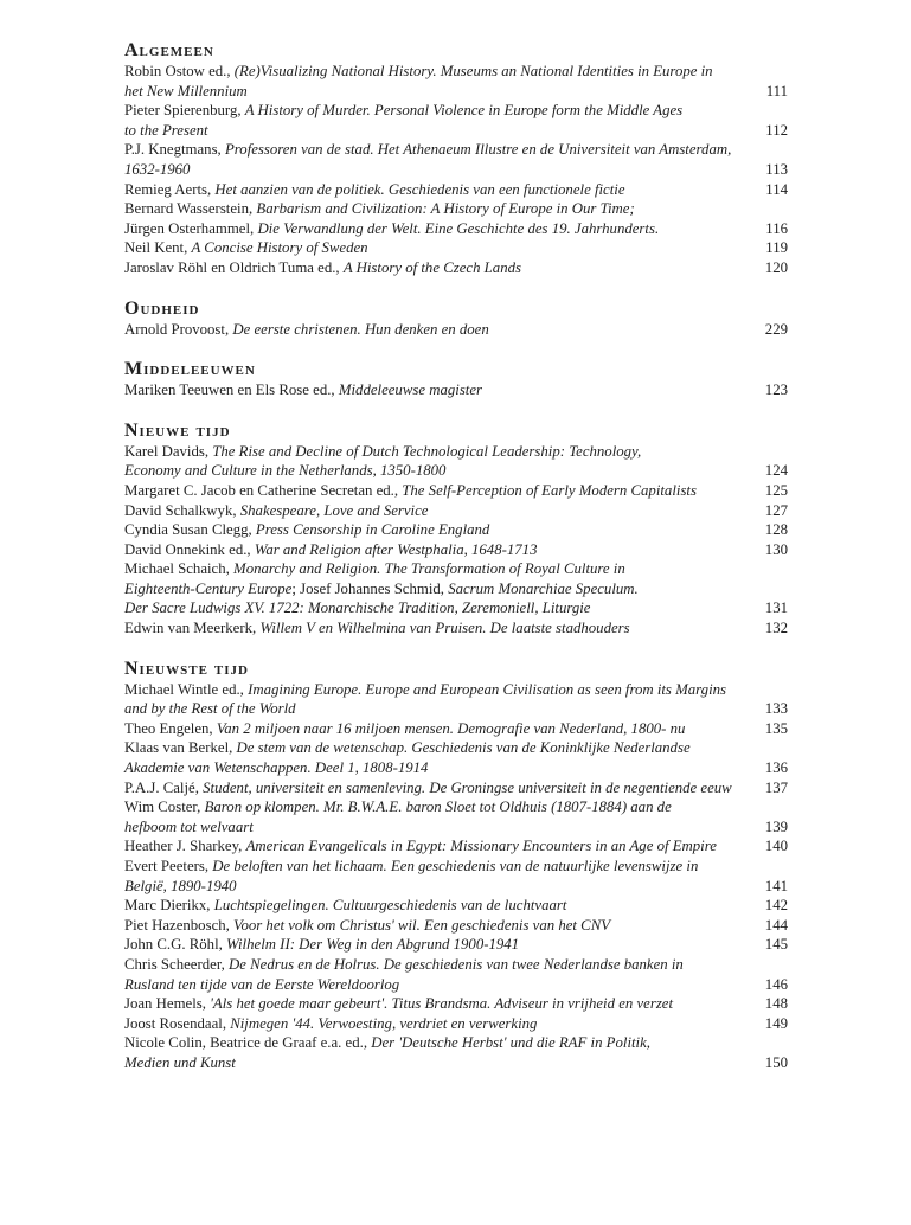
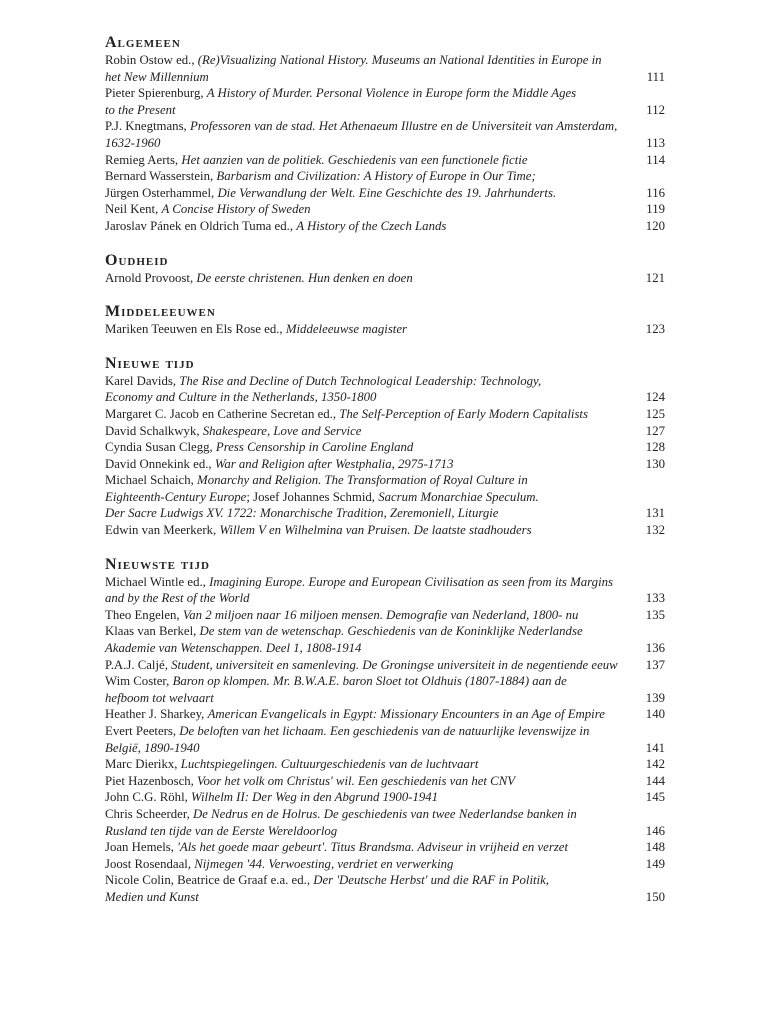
  Algemeen
  Robin Ostow ed., (Re)Visualizing National History. Museums an National Identities in Europe in
  het New Millennium
  111
  Pieter Spierenburg, A History of Murder. Personal Violence in Europe form the Middle Ages
  to the Present
  112
  P.J. Knegtmans, Professoren van de stad. Het Athenaeum Illustre en de Universiteit van Amsterdam,
  1632-1960
  113
  Remieg Aerts, Het aanzien van de politiek. Geschiedenis van een functionele fictie
  114
  Bernard Wasserstein, Barbarism and Civilization: A History of Europe in Our Time;
  Jürgen Osterhammel, Die Verwandlung der Welt. Eine Geschichte des 19. Jahrhunderts.
  116
  Neil Kent, A Concise History of Sweden
  119
- Jaroslav Röhl en Oldrich Tuma ed., A History of the Czech Lands
+ Jaroslav Pánek en Oldrich Tuma ed., A History of the Czech Lands
  120
  Oudheid
  Arnold Provoost, De eerste christenen. Hun denken en doen
- 229
+ 121
  Middeleeuwen
  Mariken Teeuwen en Els Rose ed., Middeleeuwse magister
  123
  Nieuwe tijd
  Karel Davids, The Rise and Decline of Dutch Technological Leadership: Technology,
  Economy and Culture in the Netherlands, 1350-1800
  124
  Margaret C. Jacob en Catherine Secretan ed., The Self-Perception of Early Modern Capitalists
  125
  David Schalkwyk, Shakespeare, Love and Service
  127
  Cyndia Susan Clegg, Press Censorship in Caroline England
  128
- David Onnekink ed., War and Religion after Westphalia, 1648-1713
+ David Onnekink ed., War and Religion after Westphalia, 2975-1713
  130
  Michael Schaich, Monarchy and Religion. The Transformation of Royal Culture in
  Eighteenth-Century Europe; Josef Johannes Schmid, Sacrum Monarchiae Speculum.
  Der Sacre Ludwigs XV. 1722: Monarchische Tradition, Zeremoniell, Liturgie
  131
  Edwin van Meerkerk, Willem V en Wilhelmina van Pruisen. De laatste stadhouders
  132
  Nieuwste tijd
  Michael Wintle ed., Imagining Europe. Europe and European Civilisation as seen from its Margins
  and by the Rest of the World
  133
  Theo Engelen, Van 2 miljoen naar 16 miljoen mensen. Demografie van Nederland, 1800- nu
  135
  Klaas van Berkel, De stem van de wetenschap. Geschiedenis van de Koninklijke Nederlandse
  Akademie van Wetenschappen. Deel 1, 1808-1914
  136
  P.A.J. Caljé, Student, universiteit en samenleving. De Groningse universiteit in de negentiende eeuw
  137
  Wim Coster, Baron op klompen. Mr. B.W.A.E. baron Sloet tot Oldhuis (1807-1884) aan de
  hefboom tot welvaart
  139
  Heather J. Sharkey, American Evangelicals in Egypt: Missionary Encounters in an Age of Empire
  140
  Evert Peeters, De beloften van het lichaam. Een geschiedenis van de natuurlijke levenswijze in
  België, 1890-1940
  141
  Marc Dierikx, Luchtspiegelingen. Cultuurgeschiedenis van de luchtvaart
  142
  Piet Hazenbosch, Voor het volk om Christus' wil. Een geschiedenis van het CNV
  144
  John C.G. Röhl, Wilhelm II: Der Weg in den Abgrund 1900-1941
  145
  Chris Scheerder, De Nedrus en de Holrus. De geschiedenis van twee Nederlandse banken in
  Rusland ten tijde van de Eerste Wereldoorlog
  146
  Joan Hemels, 'Als het goede maar gebeurt'. Titus Brandsma. Adviseur in vrijheid en verzet
  148
  Joost Rosendaal, Nijmegen '44. Verwoesting, verdriet en verwerking
  149
  Nicole Colin, Beatrice de Graaf e.a. ed., Der 'Deutsche Herbst' und die RAF in Politik,
  Medien und Kunst
  150
